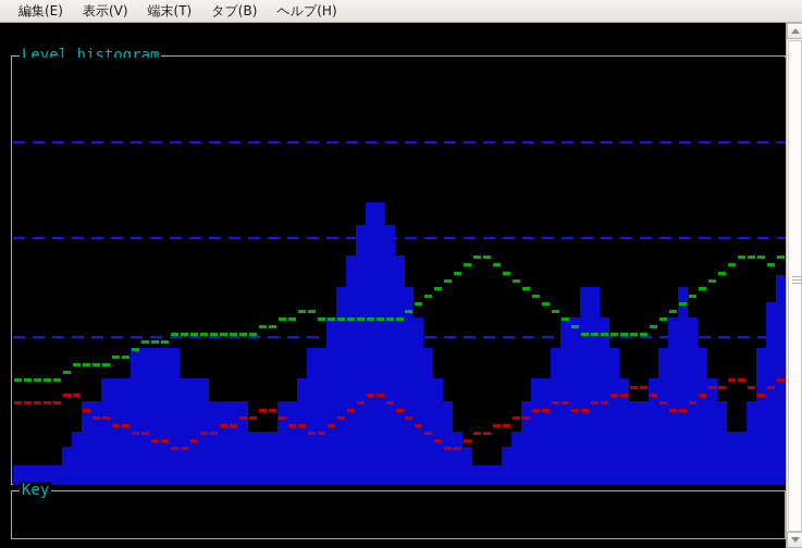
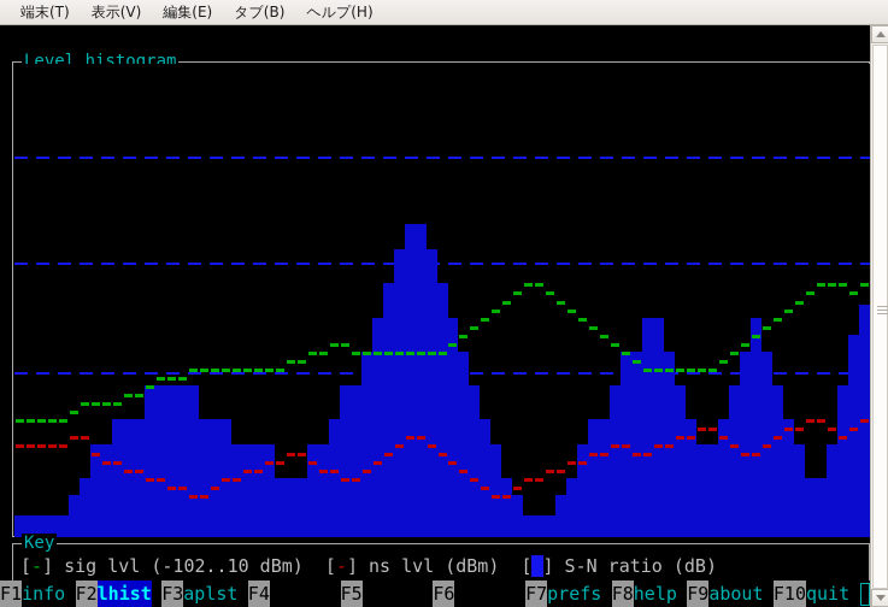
- 編集(E)
+ 端末(T)
  表示(V)
- 端末(T)
+ 編集(E)
  タブ(B)
  ヘルプ(H)
  Level histogram
  Key
+ [-] sig lvl (-102..10 dBm) [-] ns lvl (dBm) [ ] S-N ratio (dB)
+ F1
+ info
+ F2
+ lhist
+ F3
+ aplst
+ F4
+ F5
+ F6
+ F7
+ prefs
+ F8
+ help
+ F9
+ about
+ F10
+ quit
